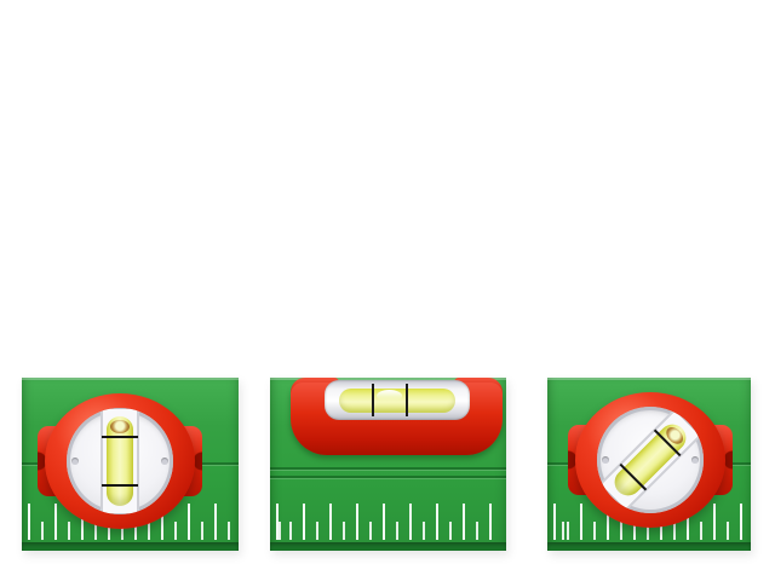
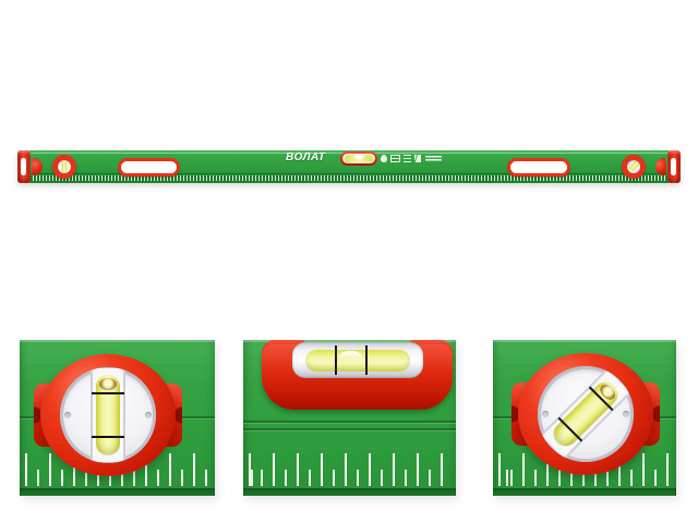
+ ВОЛАТ
